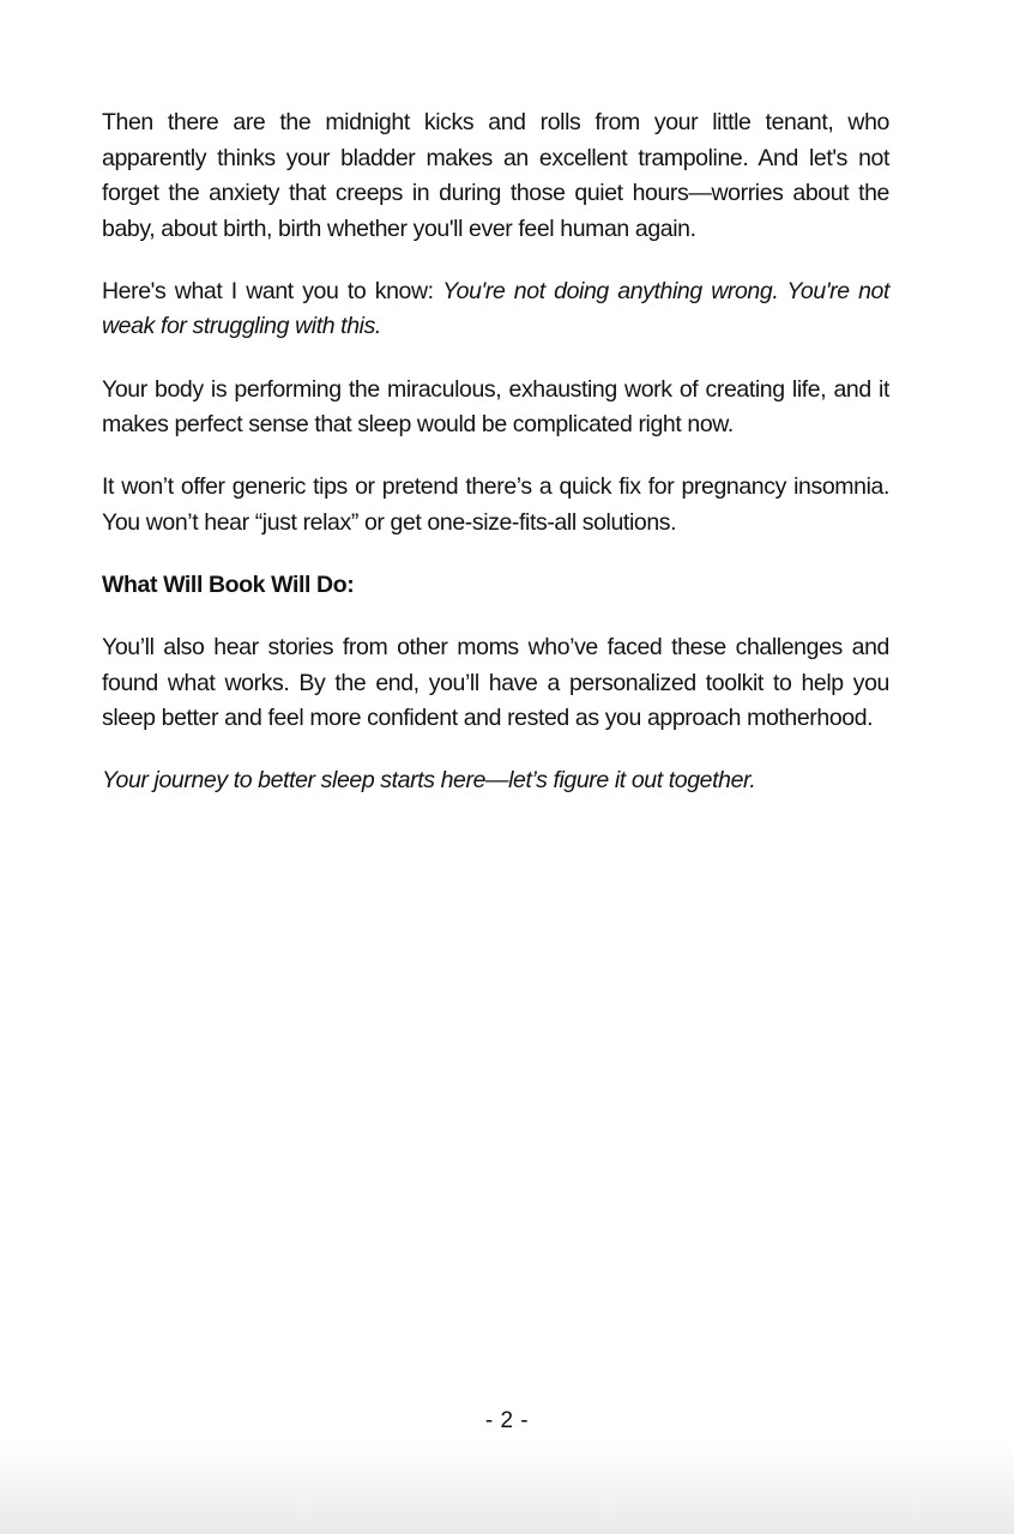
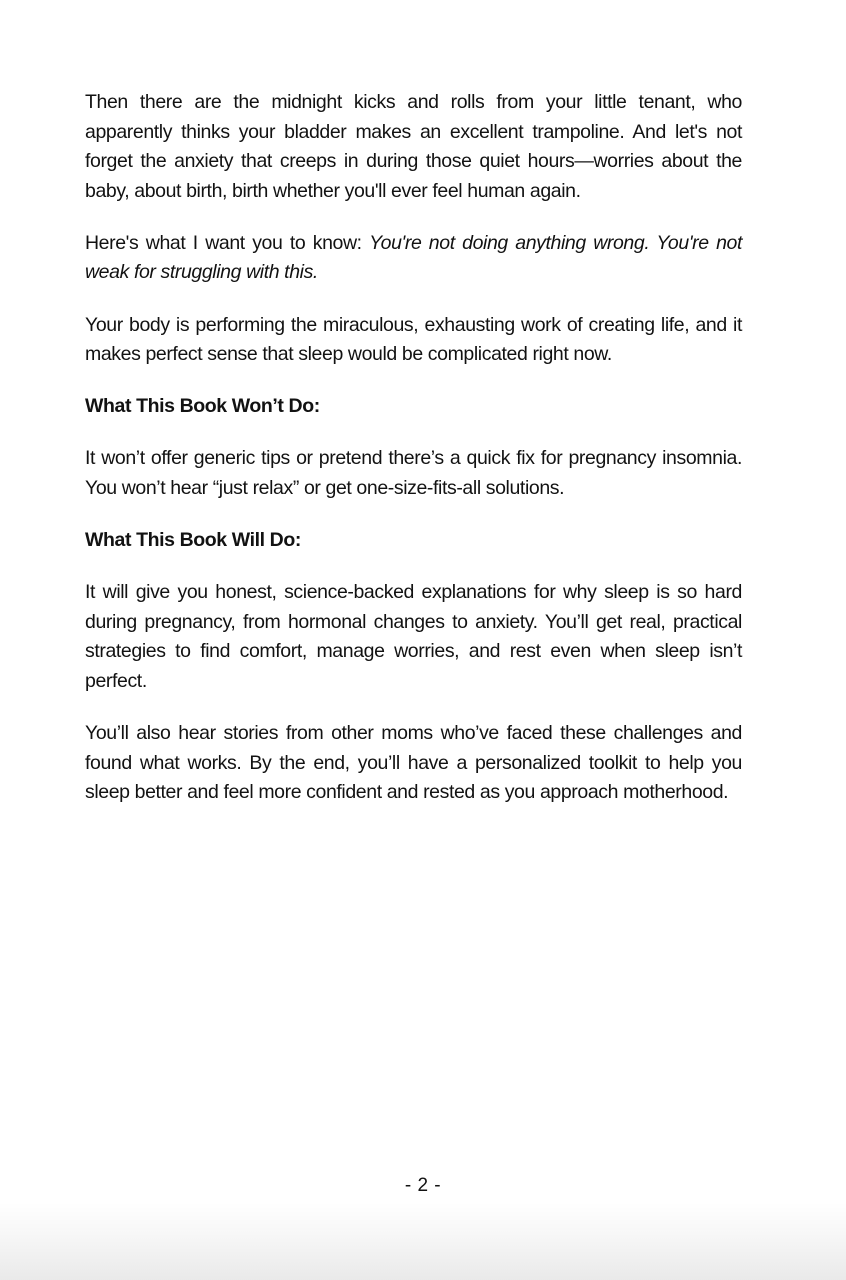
  Then there are the midnight kicks and rolls from your little tenant, who apparently thinks your bladder makes an excellent trampoline. And let's not forget the anxiety that creeps in during those quiet hours—worries about the baby, about birth, birth whether you'll ever feel human again.
  Here's what I want you to know: You're not doing anything wrong. You're not weak for struggling with this.
  Your body is performing the miraculous, exhausting work of creating life, and it makes perfect sense that sleep would be complicated right now.
+ What This Book Won’t Do:
  It won’t offer generic tips or pretend there’s a quick fix for pregnancy insomnia. You won’t hear “just relax” or get one-size-fits-all solutions.
- What Will Book Will Do:
+ What This Book Will Do:
+ It will give you honest, science-backed explanations for why sleep is so hard during pregnancy, from hormonal changes to anxiety. You’ll get real, practical strategies to find comfort, manage worries, and rest even when sleep isn’t perfect.
  You’ll also hear stories from other moms who’ve faced these challenges and found what works. By the end, you’ll have a personalized toolkit to help you sleep better and feel more confident and rested as you approach motherhood.
- Your journey to better sleep starts here—let’s figure it out together.
  - 2 -
